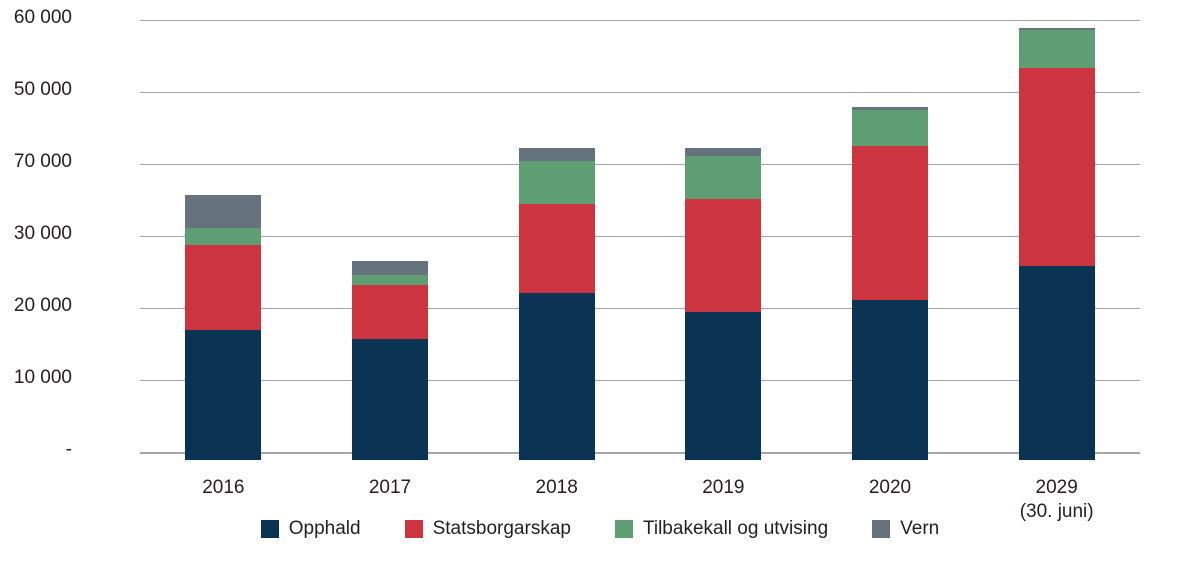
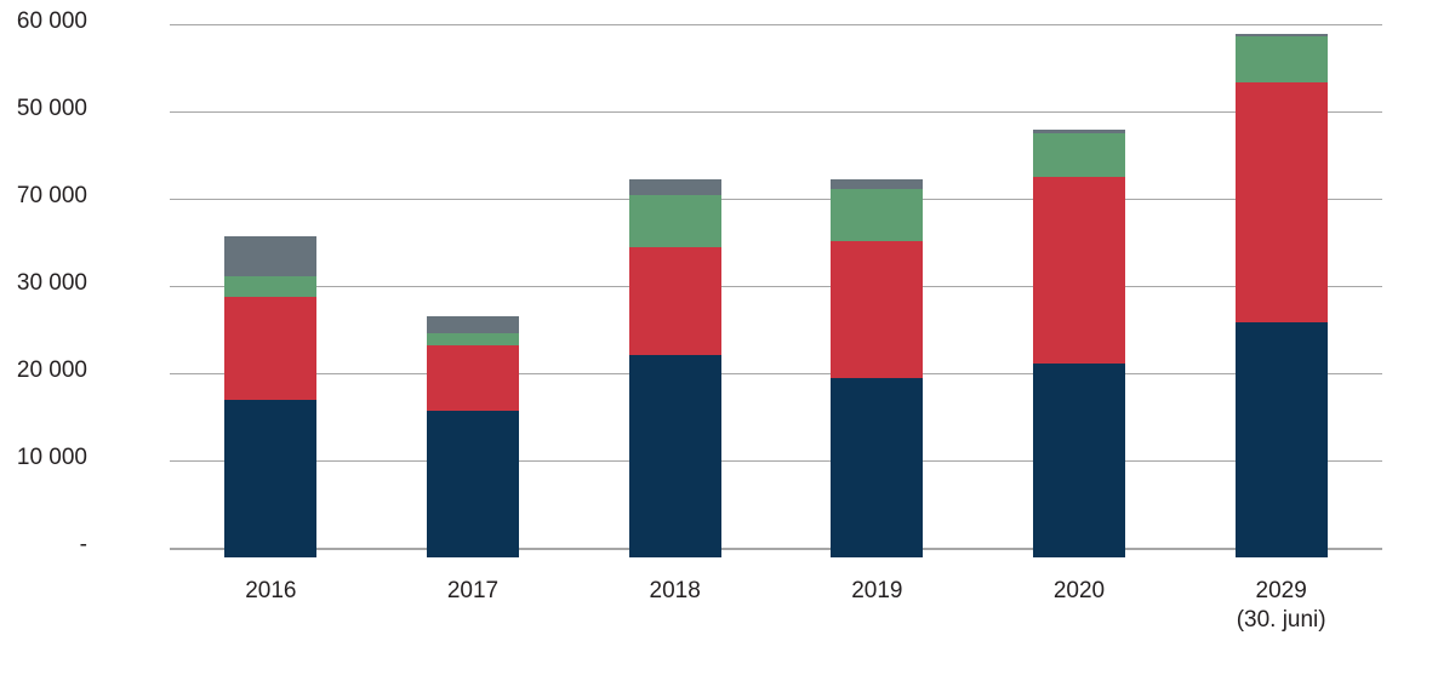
  -
  10 000
  20 000
  30 000
  70 000
  50 000
  60 000
  2016
  2017
  2018
  2019
  2020
  2029
  (30. juni)
- Opphald
- Statsborgarskap
- Tilbakekall og utvising
- Vern
